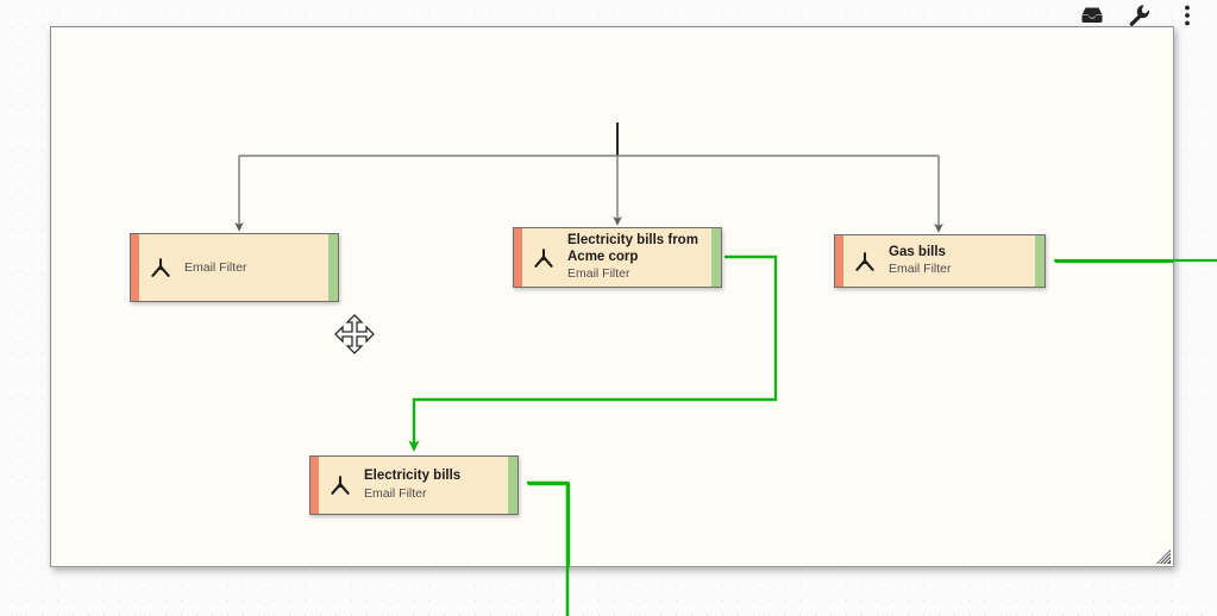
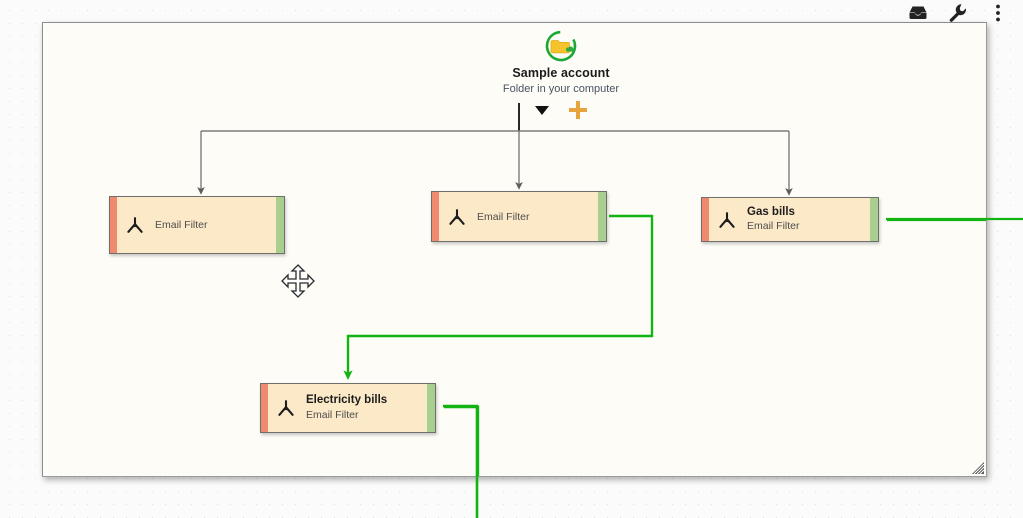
+ Sample account
+ Folder in your computer
  Email Filter
- Electricity bills from Acme corp
  Email Filter
  Gas bills
  Email Filter
  Electricity bills
  Email Filter
